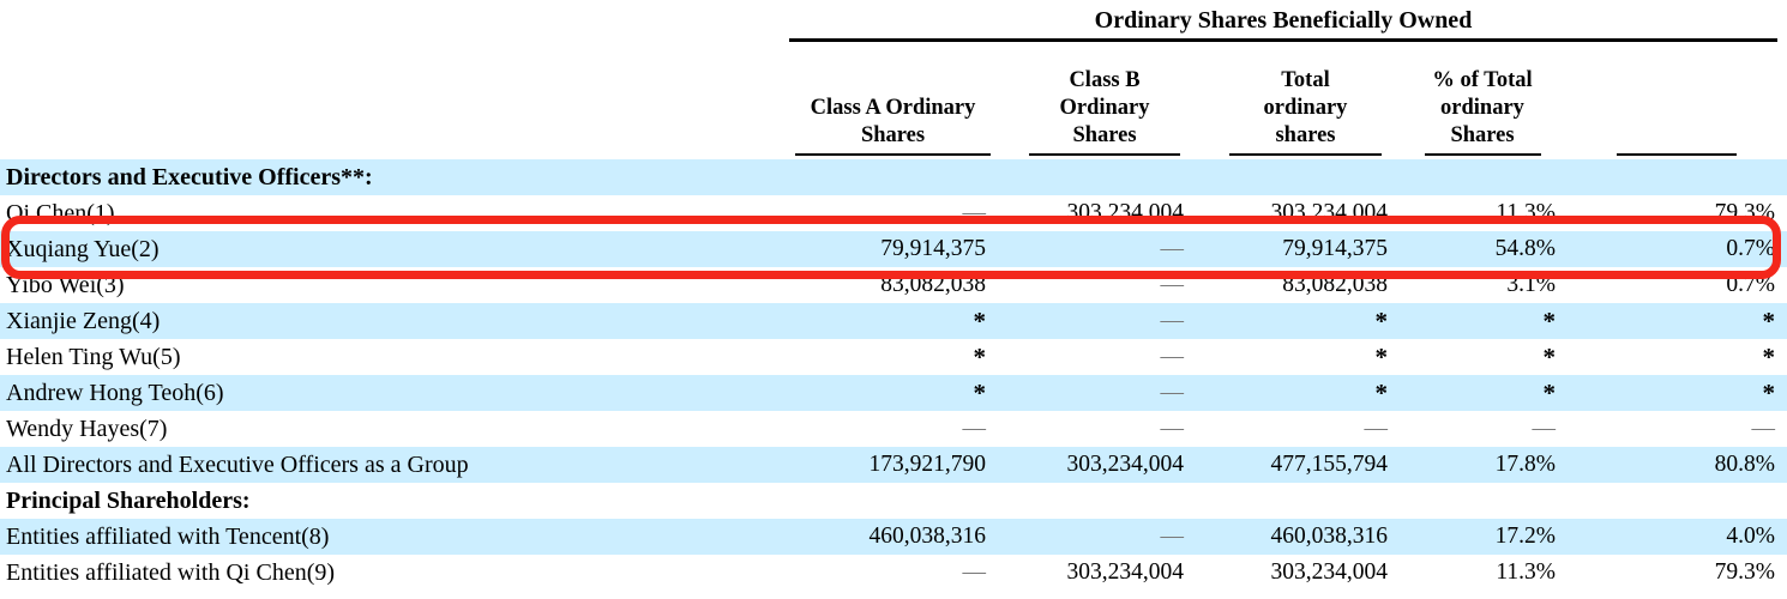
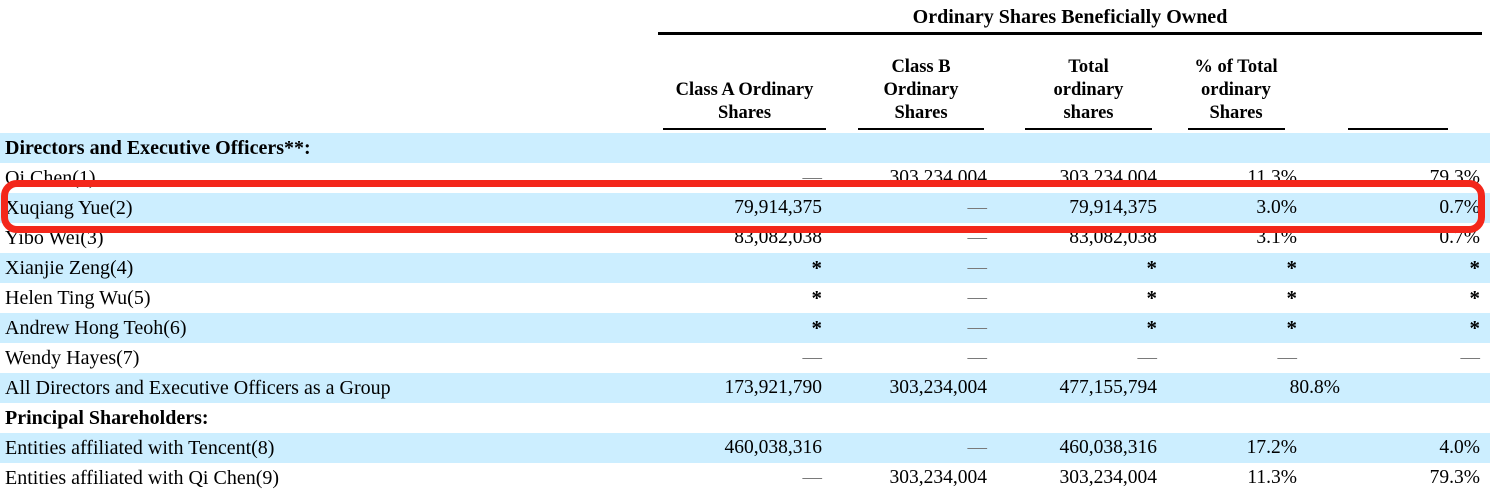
  Ordinary Shares Beneficially Owned
  Class A Ordinary
  Shares
  Class B
  Ordinary
  Shares
  Total
  ordinary
  shares
  % of Total
  ordinary
  Shares
  Directors and Executive Officers**:
  Qi Chen(1)
  —
  303,234,004
  303,234,004
  11.3%
  79.3%
  Xuqiang Yue(2)
  79,914,375
  —
  79,914,375
- 54.8%
+ 3.0%
  0.7%
  Yibo Wei(3)
  83,082,038
  —
  83,082,038
  3.1%
  0.7%
  Xianjie Zeng(4)
  *
  —
  *
  *
  *
  Helen Ting Wu(5)
  *
  —
  *
  *
  *
  Andrew Hong Teoh(6)
  *
  —
  *
  *
  *
  Wendy Hayes(7)
  —
  —
  —
  —
  —
  All Directors and Executive Officers as a Group
  173,921,790
  303,234,004
  477,155,794
- 17.8%
  80.8%
  Principal Shareholders:
  Entities affiliated with Tencent(8)
  460,038,316
  —
  460,038,316
  17.2%
  4.0%
  Entities affiliated with Qi Chen(9)
  —
  303,234,004
  303,234,004
  11.3%
  79.3%
